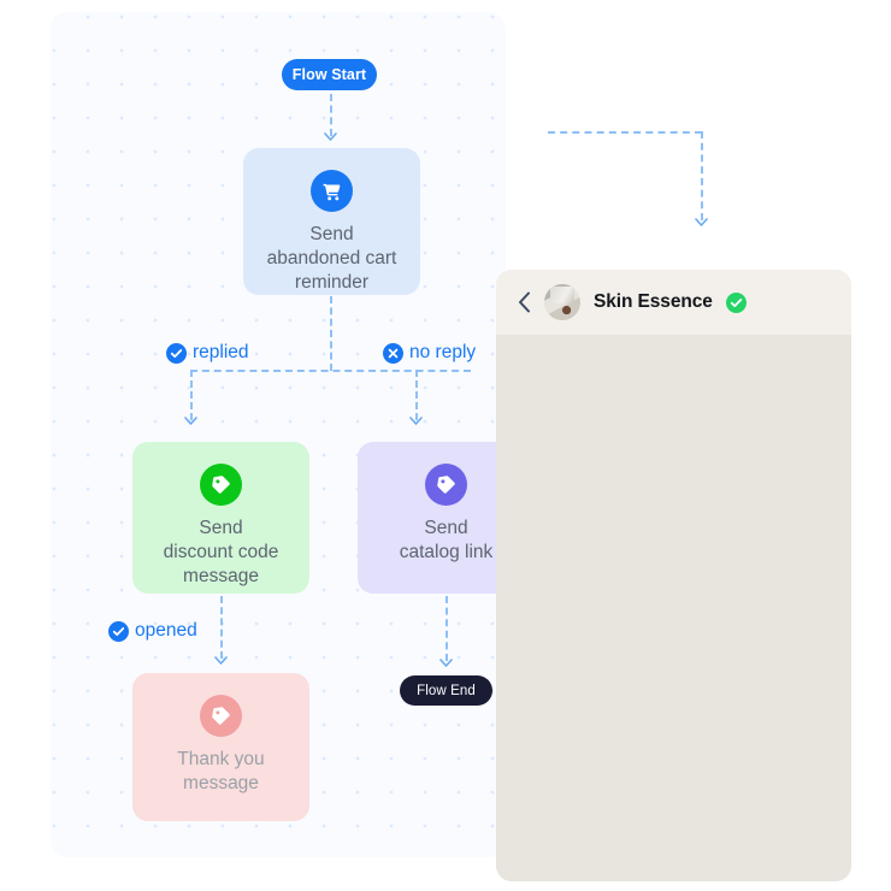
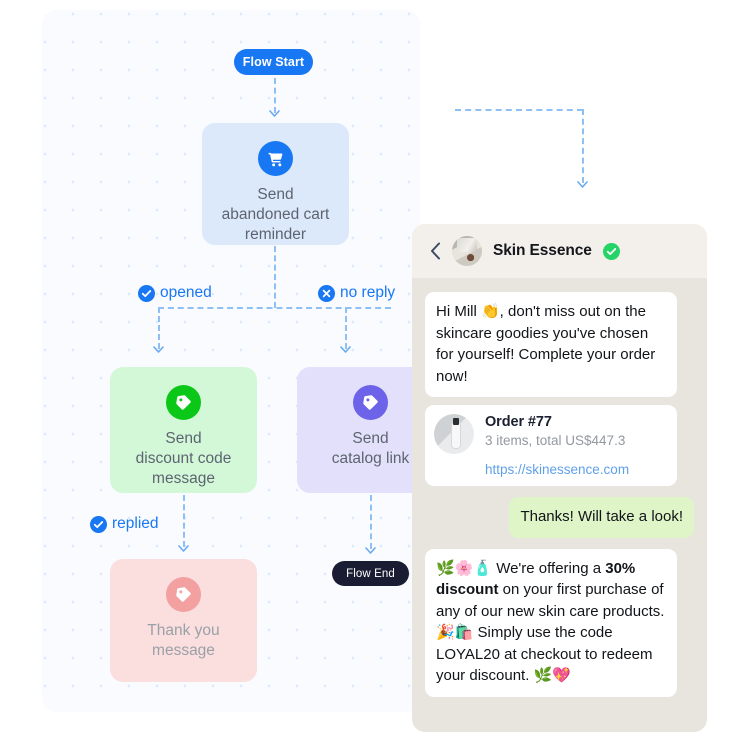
  Flow Start
  Send
  abandoned cart
  reminder
- replied
+ opened
  no reply
  Send
  discount code
  message
  Send
  catalog link
- opened
+ replied
  Thank you
  message
  Flow End
  Skin Essence
+ Hi Mill 👏, don't miss out on the skincare goodies you've chosen for yourself! Complete your order now!
+ Order #77
+ 3 items, total US$447.3
+ https://skinessence.com
+ Thanks! Will take a look!
+ 🌿🌸🧴 We're offering a 30% discount on your first purchase of any of our new skin care products. 🎉🛍️ Simply use the code LOYAL20 at checkout to redeem your discount. 🌿💖
